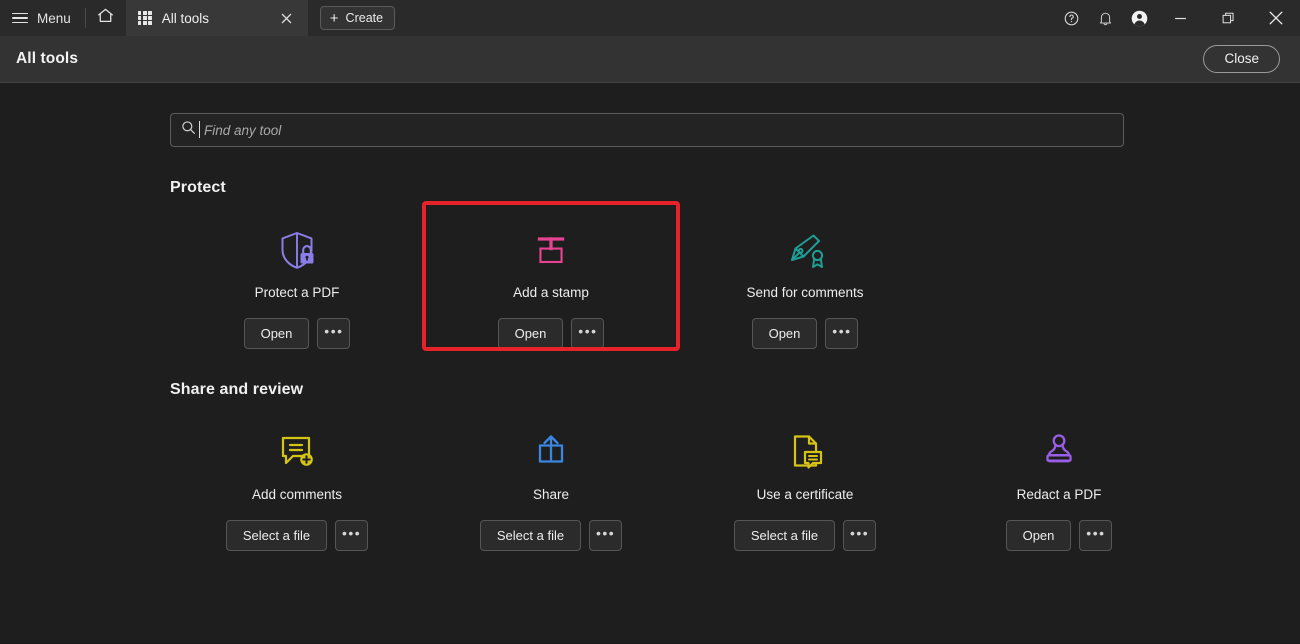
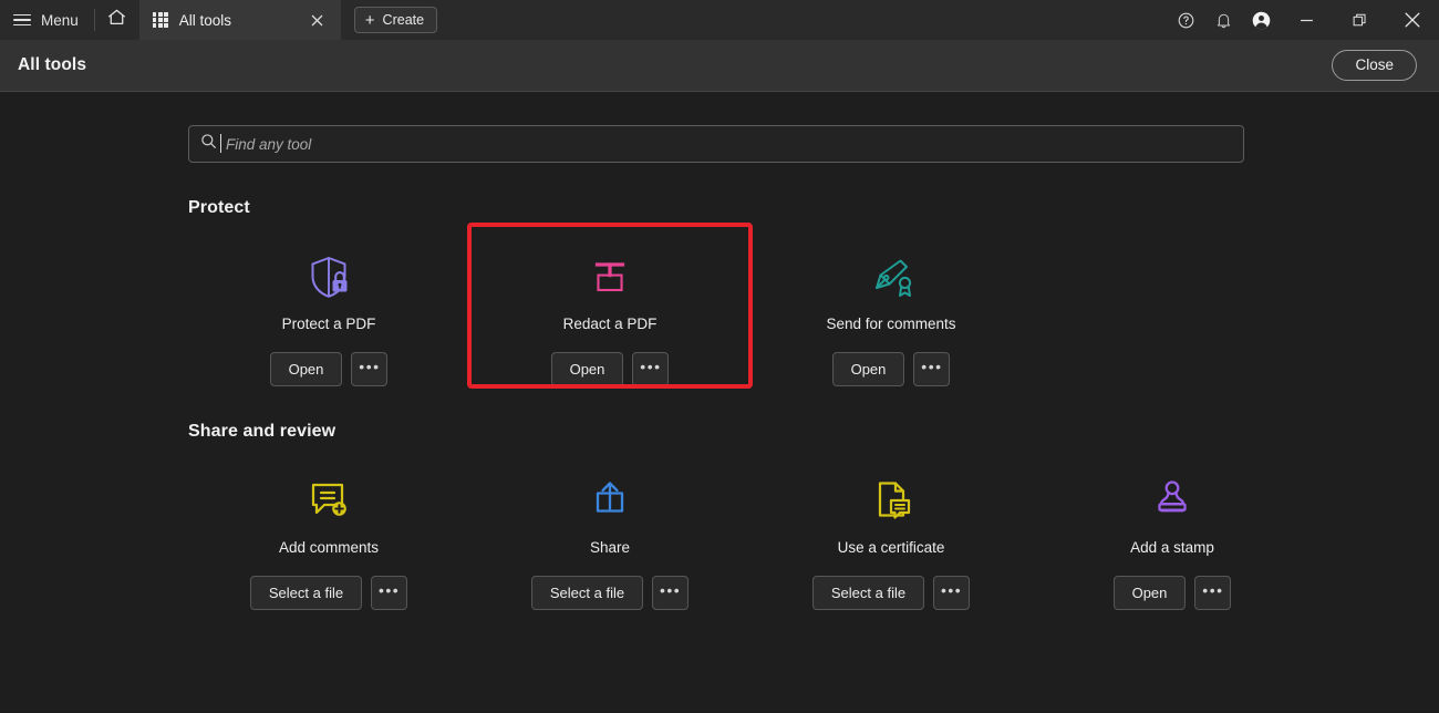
  Menu
  All tools
  +
  Create
  All tools
  Close
  Find any tool
  Protect
  Protect a PDF
  Open
  •••
- Add a stamp
+ Redact a PDF
  Open
  •••
  Send for comments
  Open
  •••
  Share and review
  Add comments
  Select a file
  •••
  Share
  Select a file
  •••
  Use a certificate
  Select a file
  •••
- Redact a PDF
+ Add a stamp
  Open
  •••
